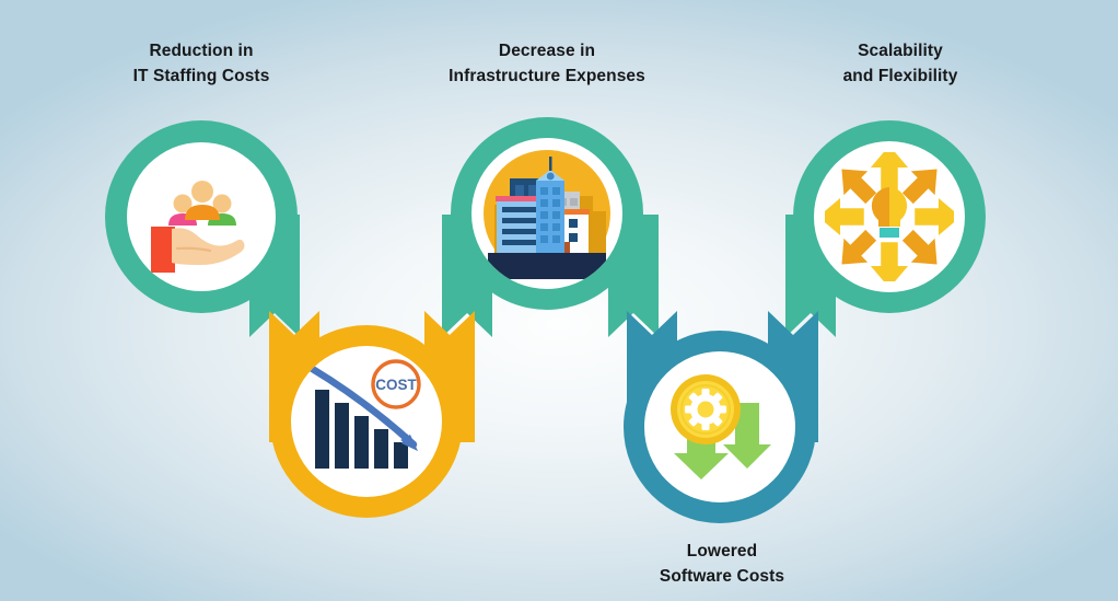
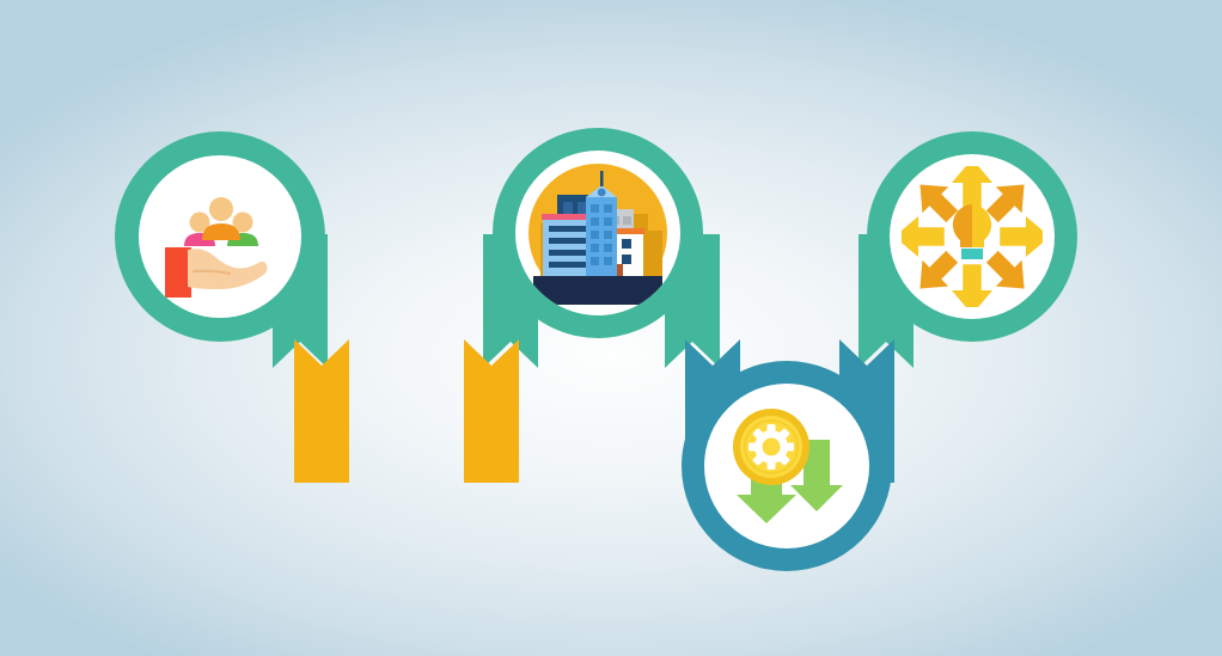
- Reduction in
- IT Staffing Costs
- Decrease in
- Infrastructure Expenses
- Scalability
- and Flexibility
- COST
- Lowered
- Software Costs
